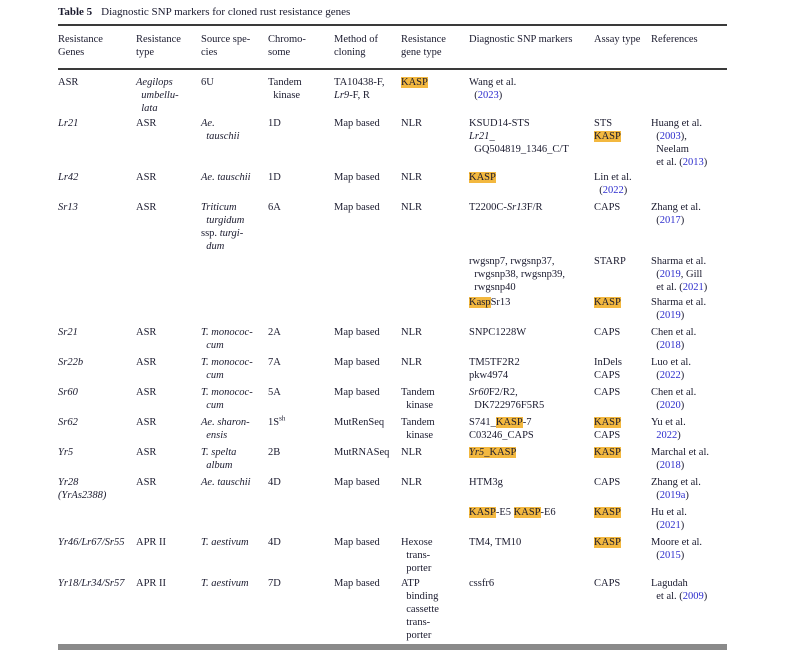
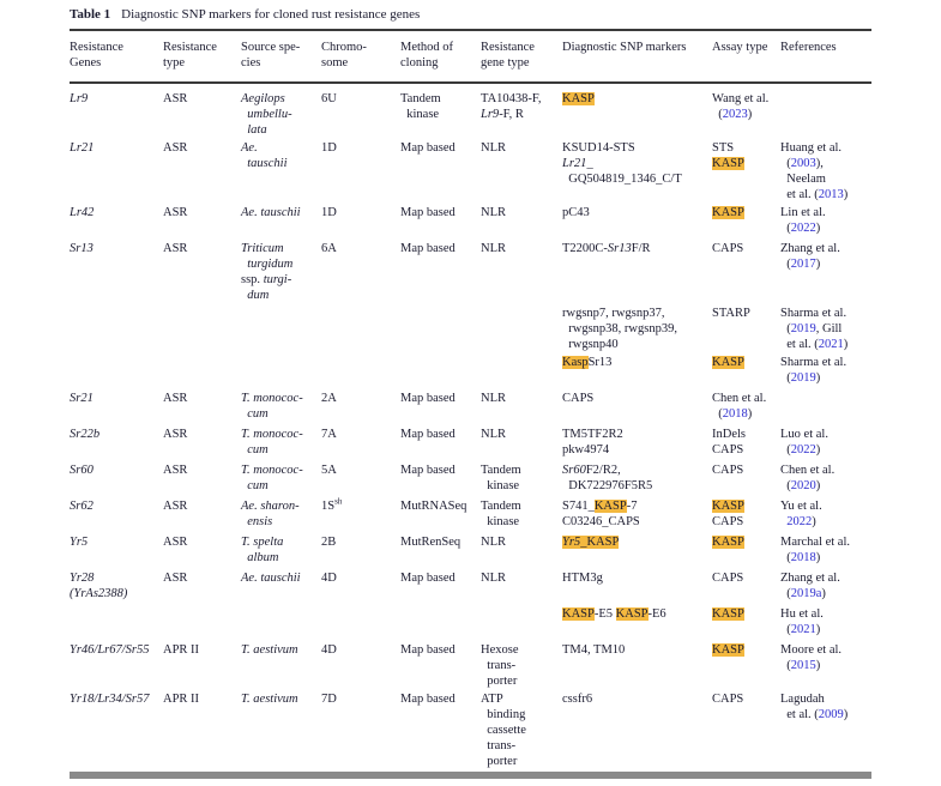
- Table 5 Diagnostic SNP markers for cloned rust resistance genes
+ Table 1 Diagnostic SNP markers for cloned rust resistance genes
  Resistance
  Genes
  Resistance
  type
  Source spe-
  cies
  Chromo-
  some
  Method of
  cloning
  Resistance
  gene type
  Diagnostic SNP markers
  Assay type
  References
+ Lr9
  ASR
  Aegilops
  umbellu-
  lata
  6U
  Tandem
  kinase
  TA10438-F, Lr9-F, R
  KASP
  Wang et al.
  (2023)
  Lr21
  ASR
  Ae.
  tauschii
  1D
  Map based
  NLR
  KSUD14-STS
  Lr21_
  GQ504819_1346_C/T
  STS
  KASP
  Huang et al.
  (2003),
  Neelam
  et al. (2013)
  Lr42
  ASR
  Ae. tauschii
  1D
  Map based
  NLR
+ pC43
  KASP
  Lin et al.
  (2022)
  Sr13
  ASR
  Triticum
  turgidum
  ssp. turgi-
  dum
  6A
  Map based
  NLR
  T2200C-Sr13F/R
  CAPS
  Zhang et al.
  (2017)
  rwgsnp7, rwgsnp37,
  rwgsnp38, rwgsnp39,
  rwgsnp40
  STARP
  Sharma et al.
  (2019, Gill
  et al. (2021)
  KaspSr13
  KASP
  Sharma et al.
  (2019)
  Sr21
  ASR
  T. monococ-
  cum
  2A
  Map based
  NLR
- SNPC1228W
  CAPS
  Chen et al.
  (2018)
  Sr22b
  ASR
  T. monococ-
  cum
  7A
  Map based
  NLR
  TM5TF2R2
  pkw4974
  InDels
  CAPS
  Luo et al.
  (2022)
  Sr60
  ASR
  T. monococ-
  cum
  5A
  Map based
  Tandem
  kinase
  Sr60F2/R2,
  DK722976F5R5
  CAPS
  Chen et al.
  (2020)
  Sr62
  ASR
  Ae. sharon-
  ensis
  1Ssh
- MutRenSeq
+ MutRNASeq
  Tandem
  kinase
  S741_KASP-7
  C03246_CAPS
  KASP
  CAPS
  Yu et al.
  2022)
  Yr5
  ASR
  T. spelta
  album
  2B
- MutRNASeq
+ MutRenSeq
  NLR
  Yr5_KASP
  KASP
  Marchal et al.
  (2018)
  Yr28
  (YrAs2388)
  ASR
  Ae. tauschii
  4D
  Map based
  NLR
  HTM3g
  CAPS
  Zhang et al.
  (2019a)
  KASP-E5 KASP-E6
  KASP
  Hu et al.
  (2021)
  Yr46/Lr67/Sr55
  APR II
  T. aestivum
  4D
  Map based
  Hexose
  trans-
  porter
  TM4, TM10
  KASP
  Moore et al.
  (2015)
  Yr18/Lr34/Sr57
  APR II
  T. aestivum
  7D
  Map based
  ATP
  binding
  cassette
  trans-
  porter
  cssfr6
  CAPS
  Lagudah
  et al. (2009)
